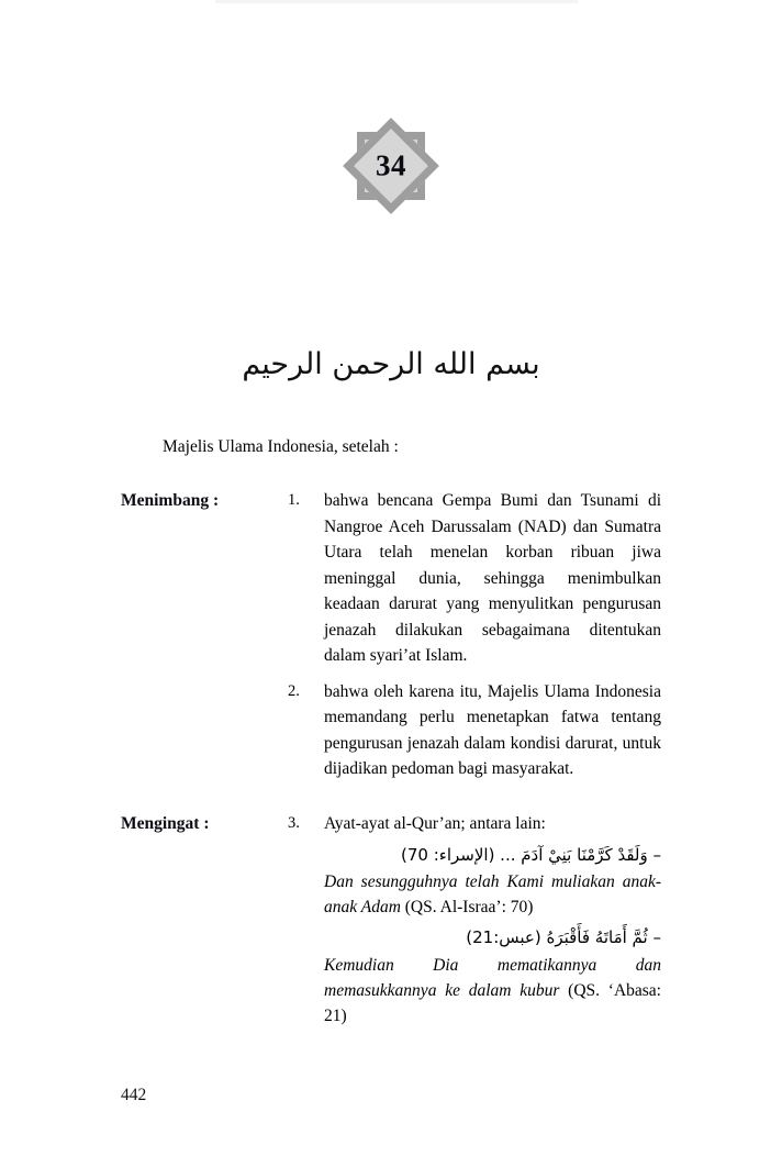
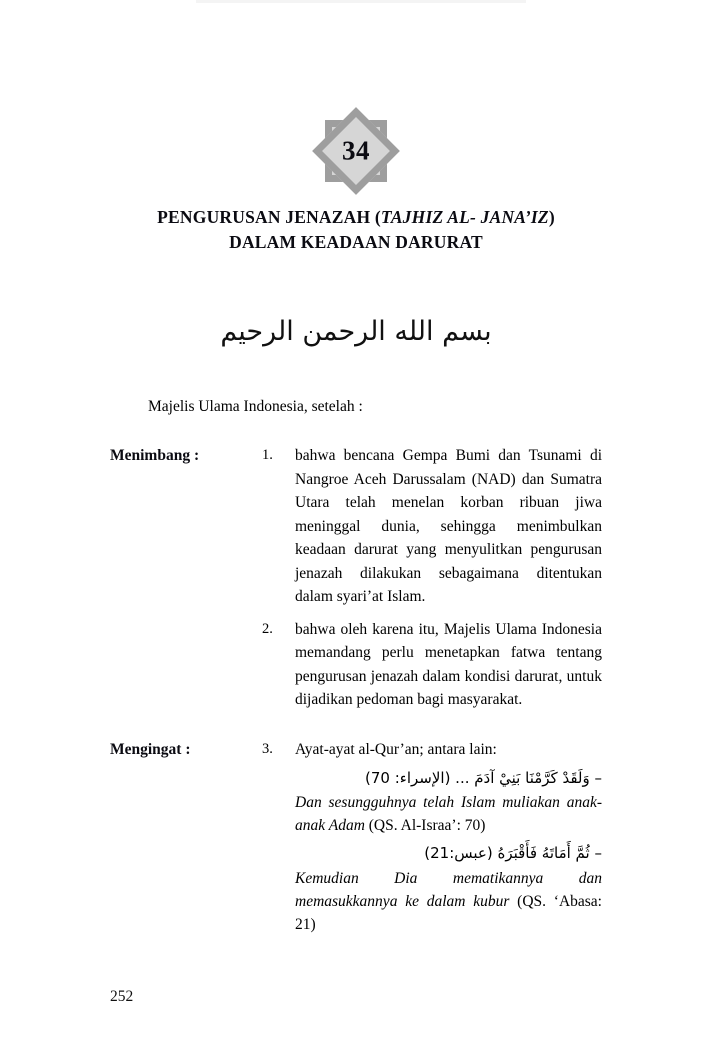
  34
+ PENGURUSAN JENAZAH (TAJHIZ AL- JANA’IZ)
+ DALAM KEADAAN DARURAT
  بسم الله الرحمن الرحيم
  Majelis Ulama Indonesia, setelah :
  Menimbang :
  1.
  bahwa bencana Gempa Bumi dan Tsunami di Nangroe Aceh Darussalam (NAD) dan Sumatra Utara telah menelan korban ribuan jiwa meninggal dunia, sehingga menimbulkan keadaan darurat yang menyulitkan pengurusan jenazah dilakukan sebagaimana ditentukan dalam syari’at Islam.
  2.
  bahwa oleh karena itu, Majelis Ulama Indonesia memandang perlu menetapkan fatwa tentang pengurusan jenazah dalam kondisi darurat, untuk dijadikan pedoman bagi masyarakat.
  Mengingat :
  3.
  Ayat-ayat al-Qur’an; antara lain:
  – وَلَقَدْ كَرَّمْنَا بَنِيْ آدَمَ ... (الإسراء: 70)
- Dan sesungguhnya telah Kami muliakan anak-anak Adam (QS. Al-Israa’: 70)
+ Dan sesungguhnya telah Islam muliakan anak-anak Adam (QS. Al-Israa’: 70)
  – ثُمَّ أَمَاتَهُ فَأَقْبَرَهُ (عبس:21)
  Kemudian Dia mematikannya dan memasukkannya ke dalam kubur (QS. ‘Abasa: 21)
- 442
+ 252
